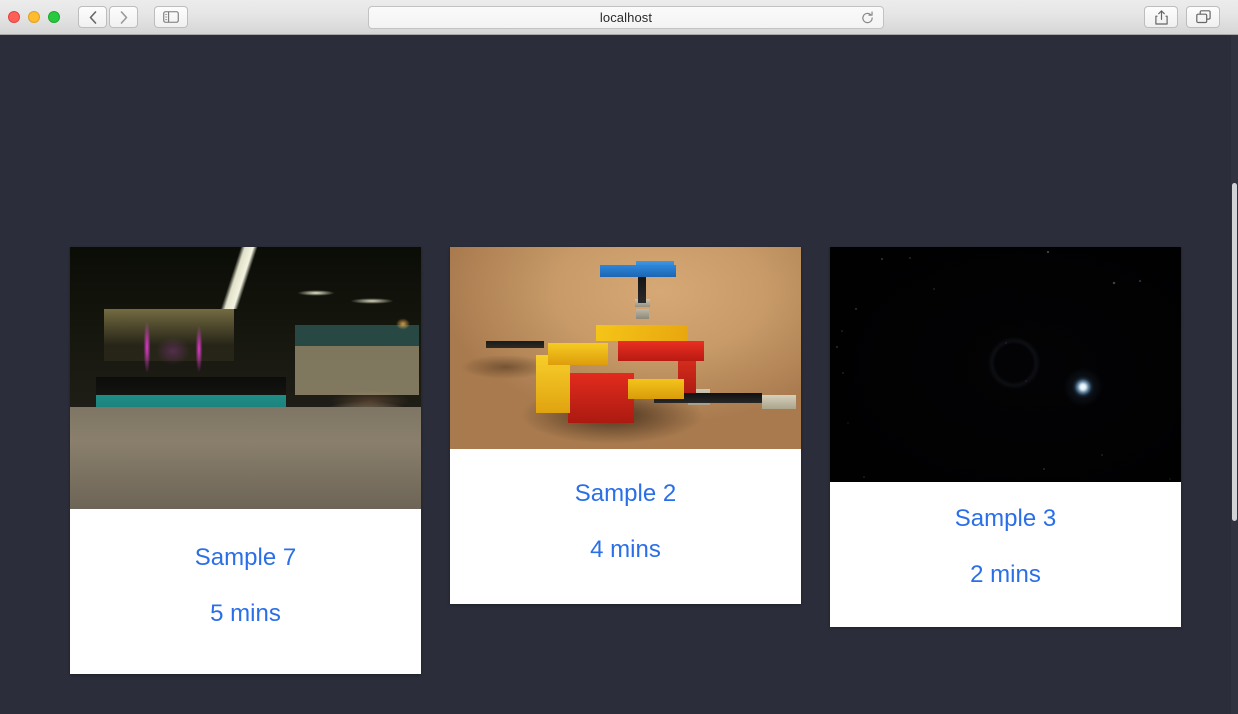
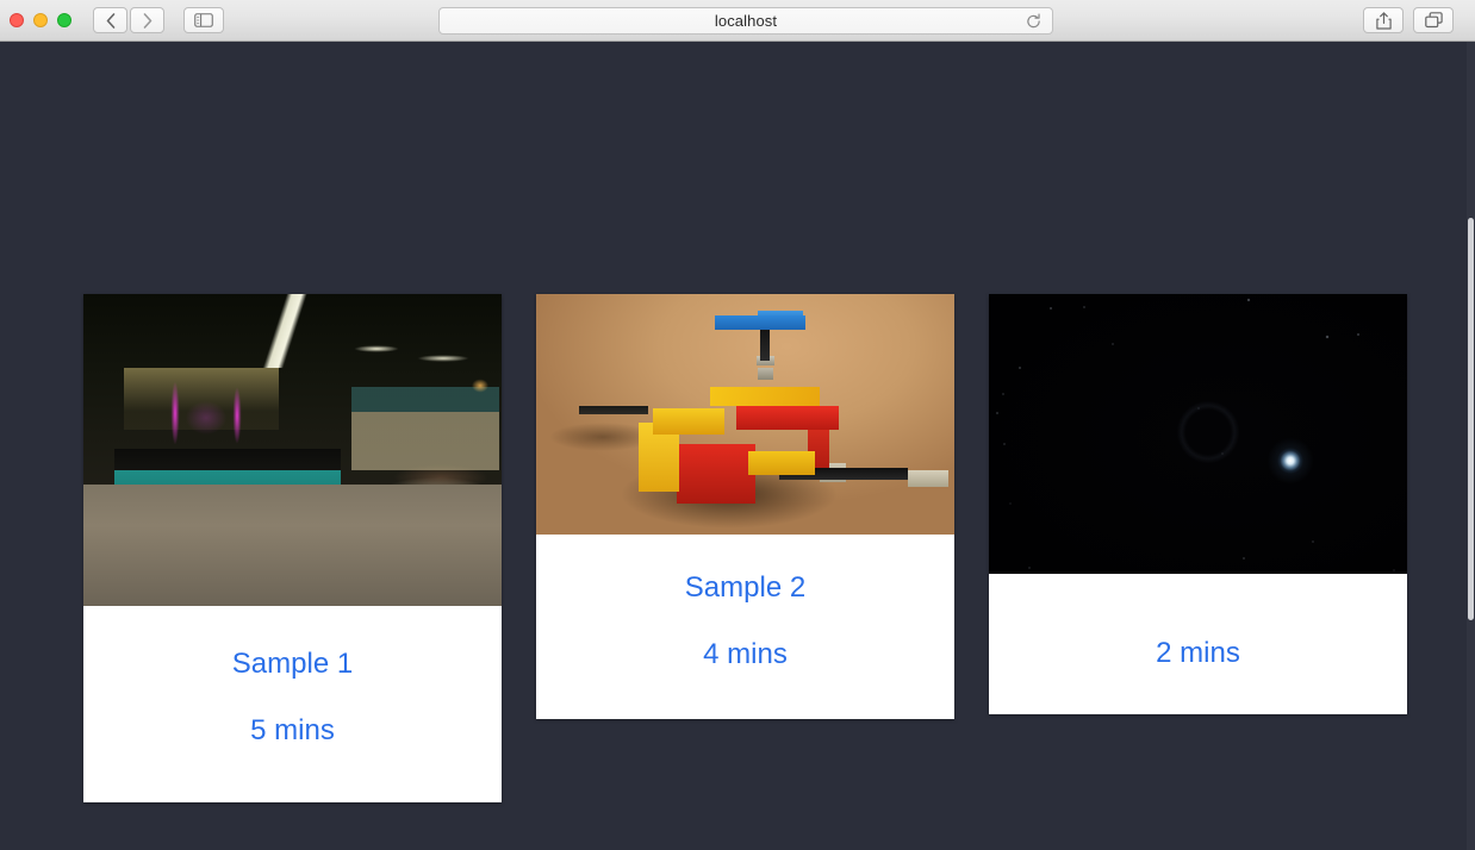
  localhost
- Sample 7
+ Sample 1
  5 mins
  Sample 2
  4 mins
- Sample 3
  2 mins
